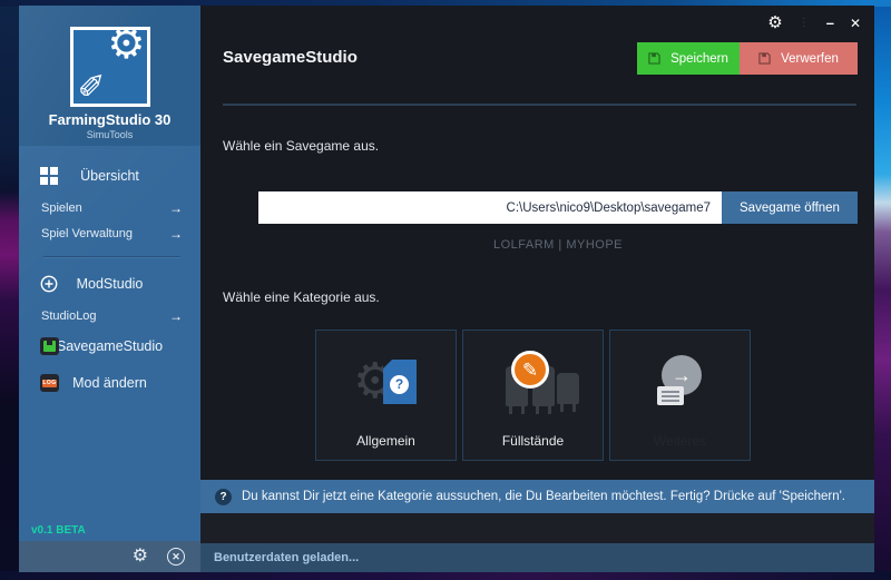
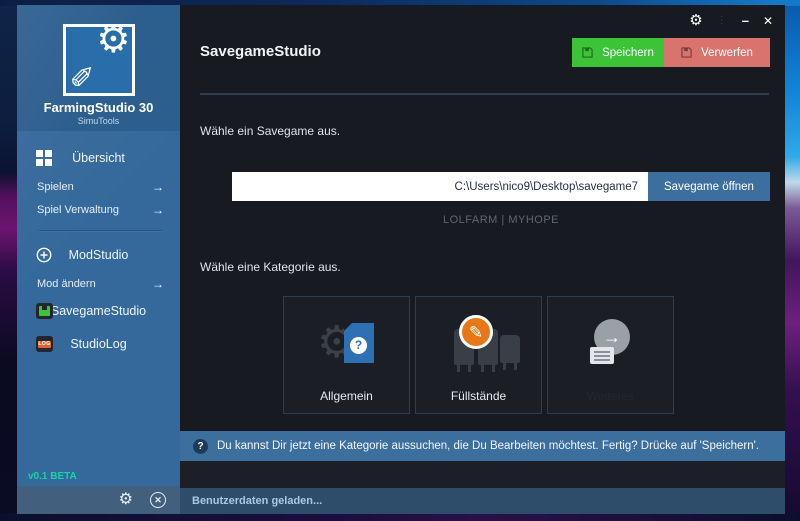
  ⚙
  FarmingStudio 30
  SimuTools
  Übersicht
  Spielen
  →
  Spiel Verwaltung
  →
  ModStudio
- StudioLog
+ Mod ändern
  →
  SavegameStudio
- Mod ändern
+ StudioLog
  v0.1 BETA
  ⚙
  ✕
  ⚙
  ⋮
  –
  ✕
  SavegameStudio
  Speichern
  Verwerfen
  Wähle ein Savegame aus.
  C:\Users\nico9\Desktop\savegame7
  Savegame öffnen
  LOLFARM | MYHOPE
  Wähle eine Kategorie aus.
  ⚙
  ?
  Allgemein
  ✎
  Füllstände
  →
  ?
  Du kannst Dir jetzt eine Kategorie aussuchen, die Du Bearbeiten möchtest. Fertig? Drücke auf 'Speichern'.
  Benutzerdaten geladen...
